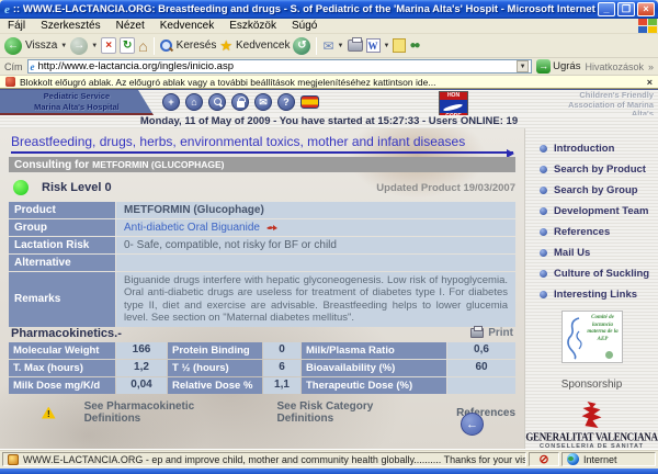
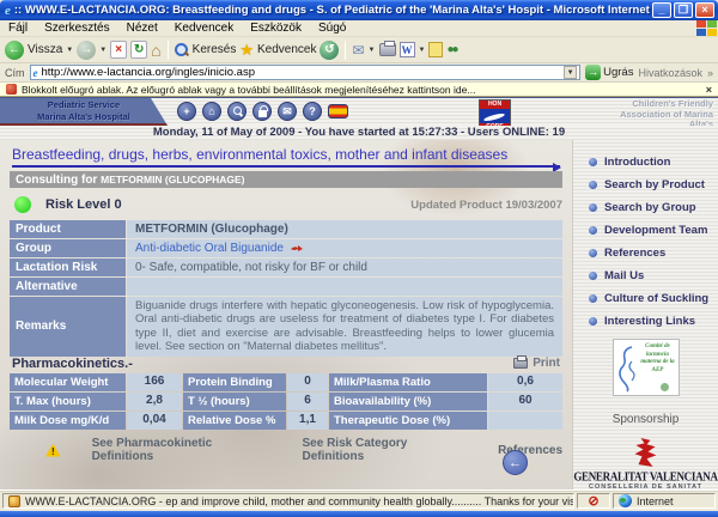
  e
  :: WWW.E-LACTANCIA.ORG: Breastfeeding and drugs - S. of Pediatric of the 'Marina Alta's' Hospit - Microsoft Internet
  _
  ❐
  ×
  Fájl
  Szerkesztés
  Nézet
  Kedvencek
  Eszközök
  Súgó
  ←
  Vissza
  →
  ×
  ↻
  ⌂
  Keresés
  ★
  Kedvencek
  ↺
  ✉
  W
  ●●
  Cím
  e
  http://www.e-lactancia.org/ingles/inicio.asp
  →
  Ugrás
  Hivatkozások
  »
  Blokkolt előugró ablak. Az előugró ablak vagy a további beállítások megjelenítéséhez kattintson ide...
  ×
  Pediatric Service
  Marina Alta's Hospital
  +
  ⌂
  ✉
  ?
  Children's Friendly Association of Marina Alta's
  Monday, 11 of May of 2009 - You have started at 15:27:33 - Users ONLINE: 19
  Breastfeeding, drugs, herbs, environmental toxics, mother and infant diseases
  Consulting for METFORMIN (GLUCOPHAGE)
  Risk Level 0
  Updated Product 19/03/2007
  Product
  METFORMIN (Glucophage)
  Group
  Anti-diabetic Oral Biguanide
  Lactation Risk
  0- Safe, compatible, not risky for BF or child
  Alternative
  Remarks
  Biguanide drugs interfere with hepatic glyconeogenesis. Low risk of hypoglycemia. Oral anti-diabetic drugs are useless for treatment of diabetes type I. For diabetes type II, diet and exercise are advisable. Breastfeeding helps to lower glucemia level. See section on "Maternal diabetes mellitus".
  Pharmacokinetics.-
  Print
  Molecular Weight
  166
  Protein Binding
  0
  Milk/Plasma Ratio
  0,6
  T. Max (hours)
- 1,2
+ 2,8
  T ½ (hours)
  6
  Bioavailability (%)
  60
  Milk Dose mg/K/d
  0,04
  Relative Dose %
  1,1
  Therapeutic Dose (%)
  See Pharmacokinetic Definitions
  See Risk Category Definitions
  Rrences
  ←
  Introduction
  Search by Product
  Search by Group
  Development Team
  References
  Mail Us
  Culture of Suckling
  Interesting Links
  Sponsorship
  GENERALITAT VALENCIANA
  WWW.E-LACTANCIA.ORG - ep and improve child, mother and community health globally.......... Thanks for your vis
  ⊘
  Internet
